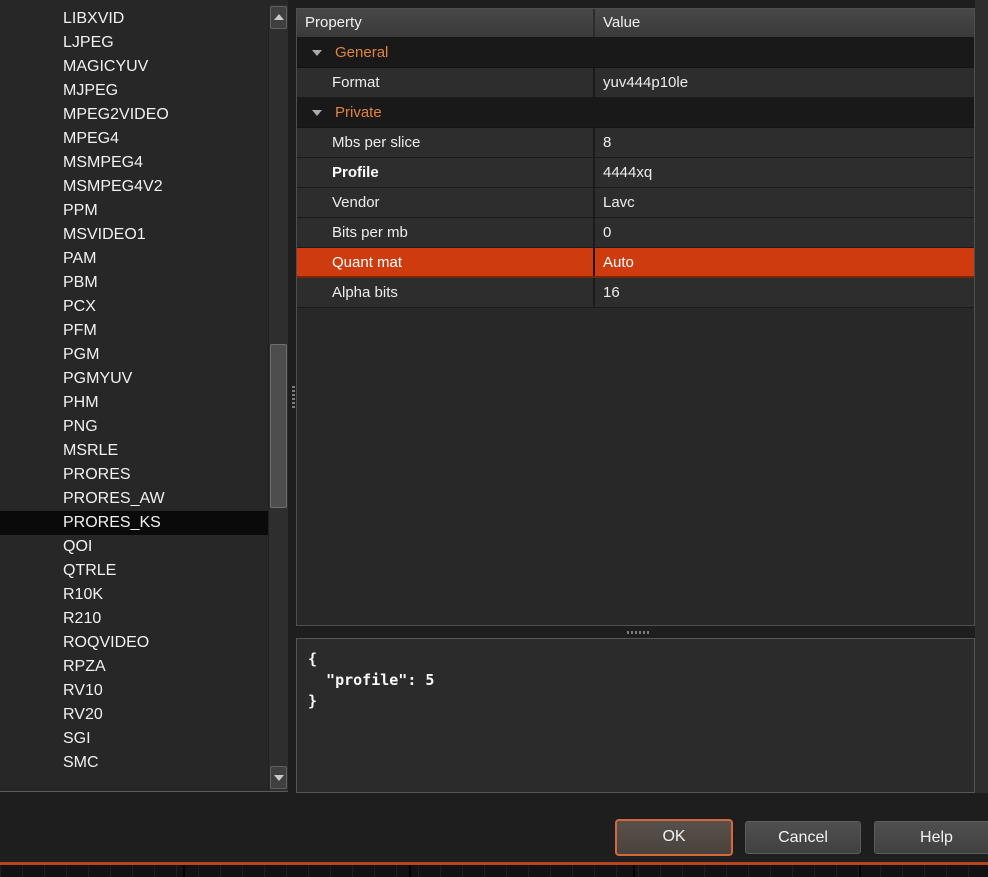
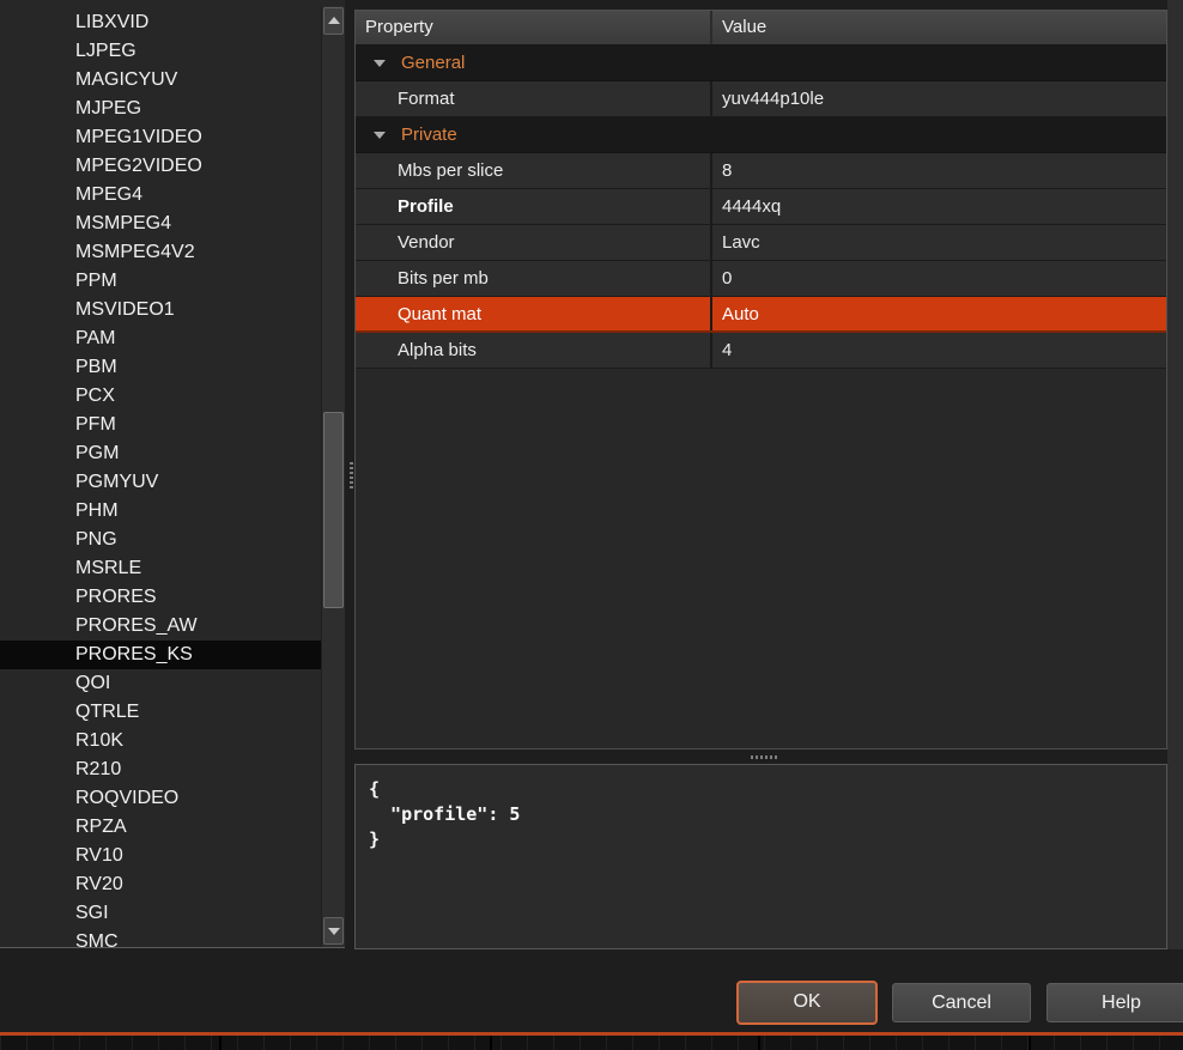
  LIBXVID
  LJPEG
  MAGICYUV
  MJPEG
+ MPEG1VIDEO
  MPEG2VIDEO
  MPEG4
  MSMPEG4
  MSMPEG4V2
  PPM
  MSVIDEO1
  PAM
  PBM
  PCX
  PFM
  PGM
  PGMYUV
  PHM
  PNG
  MSRLE
  PRORES
  PRORES_AW
  PRORES_KS
  QOI
  QTRLE
  R10K
  R210
  ROQVIDEO
  RPZA
  RV10
  RV20
  SGI
  SMC
  Property
  Value
  General
  Format
  yuv444p10le
  Private
  Mbs per slice
  8
  Profile
  4444xq
  Vendor
  Lavc
  Bits per mb
  0
  Quant mat
  Auto
  Alpha bits
- 16
+ 4
  {
  "profile": 5
  }
  OK
  Cancel
  Help
